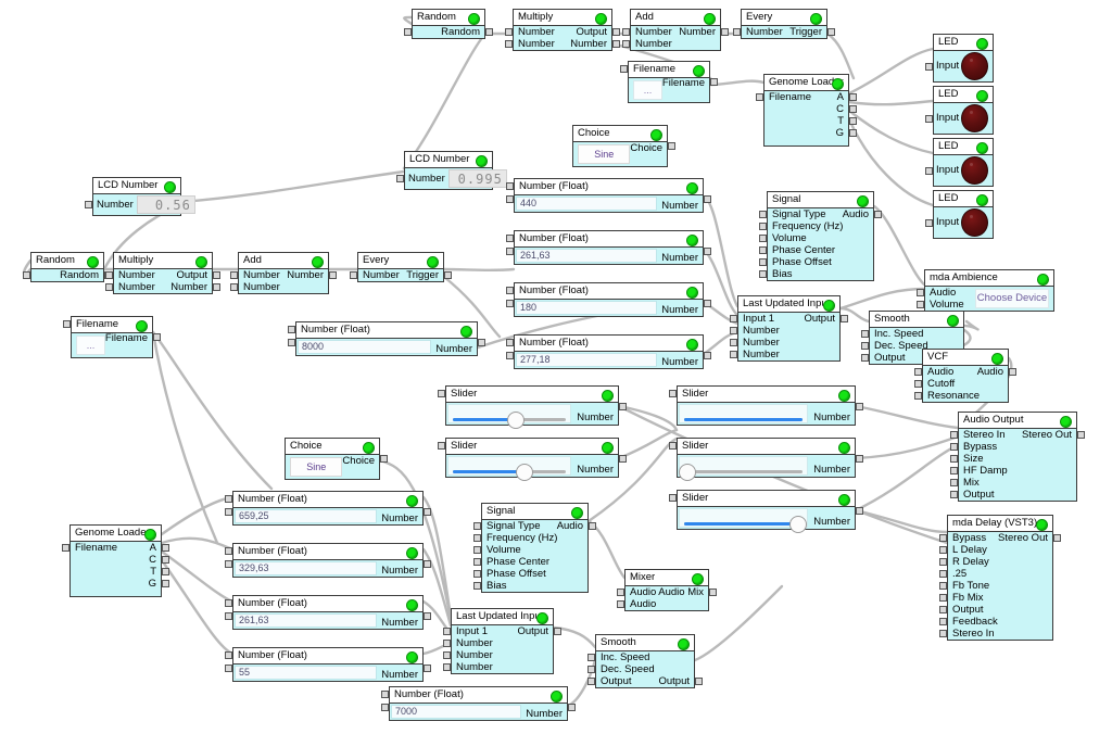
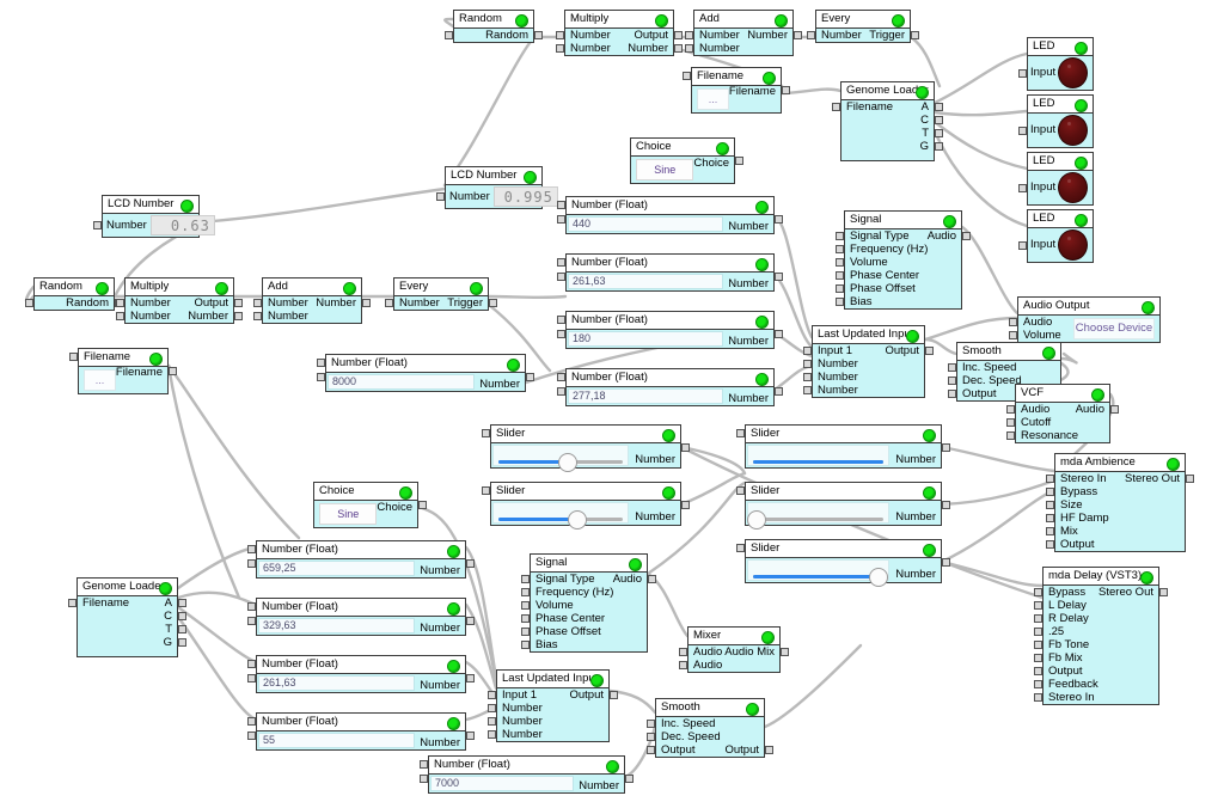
  Random
  Random
  Multiply
  Number
  Output
  Number
  Number
  Add
  Number
  Number
  Number
  Every
  Number
  Trigger
  Filename
  ...
  Filename
  Genome Loa
  Filename
  A
  C
  T
  G
  LED
  Input
  LED
  Input
  LED
  Input
  LED
  Input
  LCD Number
  Number
- 0.56
+ 0.63
  LCD Number
  Number
  0.995
  Choice
  Sine
  Choice
  Number (Float)
  440
  Number
  Number (Float)
  261,63
  Number
  Number (Float)
  180
  Number
  Number (Float)
  277,18
  Number
  Signal
  Signal Type
  Audio
  Frequency (Hz)
  Volume
  Phase Center
  Phase Offset
  Bias
  Random
  Random
  Multiply
  Number
  Output
  Number
  Number
  Add
  Number
  Number
  Number
  Every
  Number
  Trigger
  Filename
  ...
  Filename
  Number (Float)
  8000
  Number
  Last Updated Inp
  Input 1
  Output
  Number
  Number
  Number
  Smooth
  Inc. Speed
  Dec. Speed
  Output
- mda Ambience
+ Audio Output
  Audio
  Volume
  Choose Device
  VCF
  Audio
  Audio
  Cutoff
  Resonance
- Audio Output
+ mda Ambience
  Stereo In
  Stereo Out
  Bypass
  Size
  HF Damp
  Mix
  Output
  mda Delay (VST3
  Bypass
  Stereo Out
  L Delay
  R Delay
  .25
  Fb Tone
  Fb Mix
  Output
  Feedback
  Stereo In
  Slider
  Number
  Slider
  Number
  Slider
  Number
  Slider
  Number
  Slider
  Number
  Choice
  Sine
  Choice
  Genome Loade
  Filename
  A
  C
  T
  G
  Number (Float)
  659,25
  Number
  Number (Float)
  329,63
  Number
  Number (Float)
  261,63
  Number
  Number (Float)
  55
  Number
  Signal
  Signal Type
  Audio
  Frequency (Hz)
  Volume
  Phase Center
  Phase Offset
  Bias
  Mixer
  Audio
  Audio Mix
  Audio
  Last Updated Inp
  Input 1
  Output
  Number
  Number
  Number
  Smooth
  Inc. Speed
  Dec. Speed
  Output
  Output
  Number (Float)
  7000
  Number
